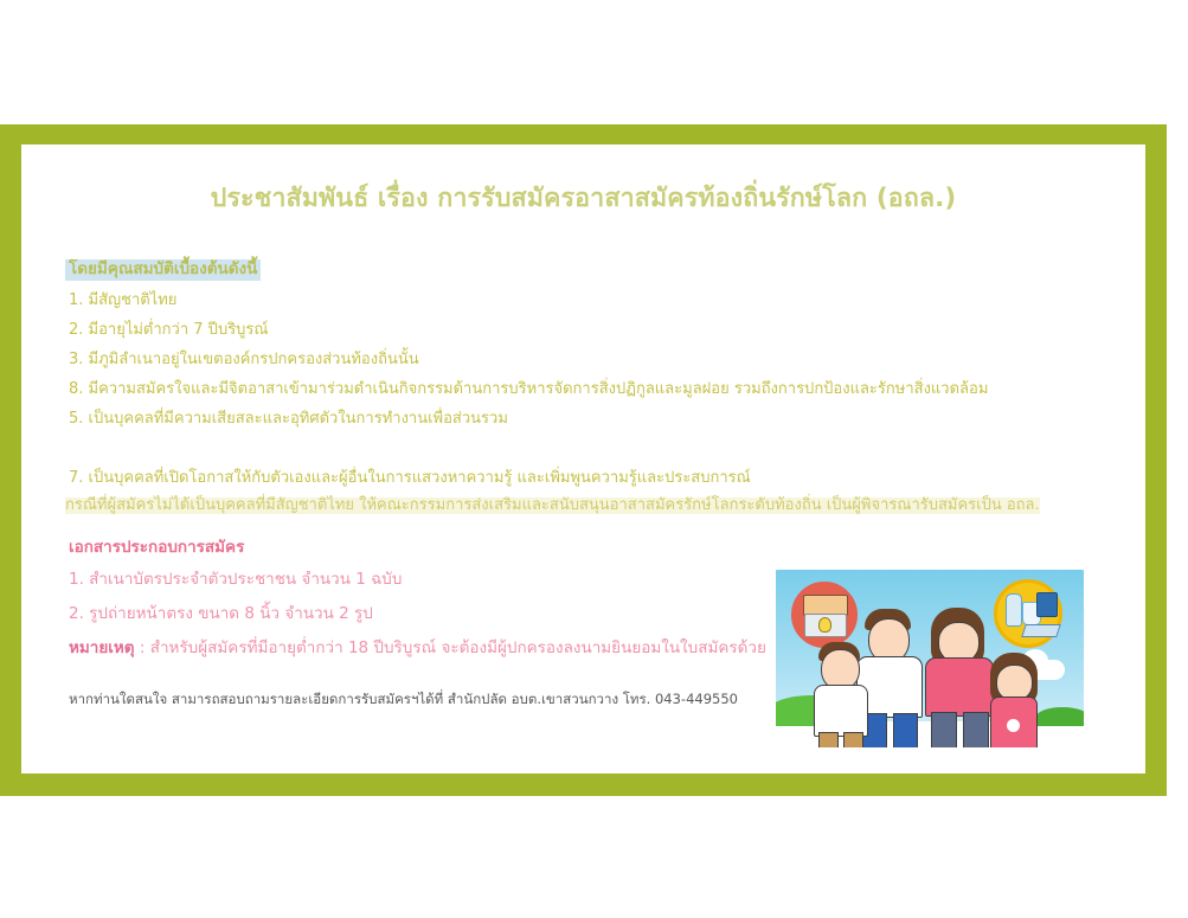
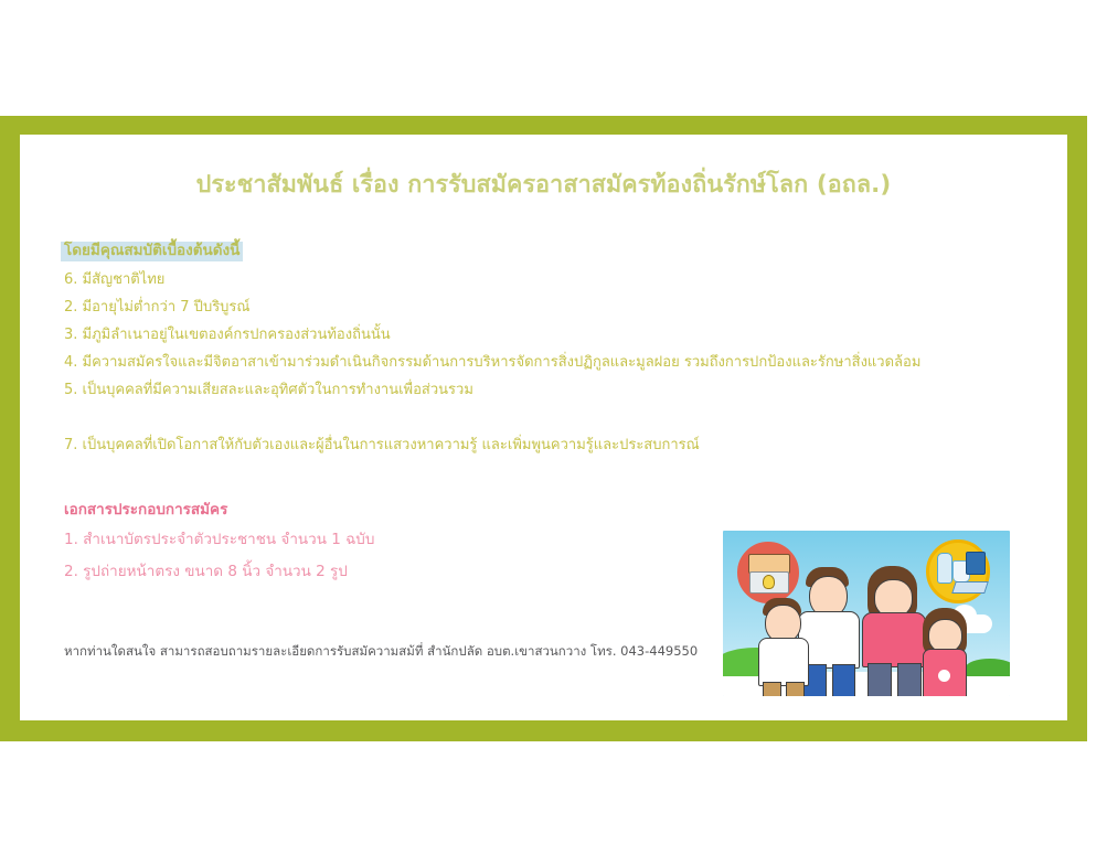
  ประชาสัมพันธ์ เรื่อง การรับสมัครอาสาสมัครท้องถิ่นรักษ์โลก (อถล.)
  โดยมีคุณสมบัติเบื้องต้นดังนี้
- 1. มีสัญชาติไทย
+ 6. มีสัญชาติไทย
  2. มีอายุไม่ต่ำกว่า 7 ปีบริบูรณ์
  3. มีภูมิลำเนาอยู่ในเขตองค์กรปกครองส่วนท้องถิ่นนั้น
- 8. มีความสมัครใจและมีจิตอาสาเข้ามาร่วมดำเนินกิจกรรมด้านการบริหารจัดการสิ่งปฏิกูลและมูลฝอย รวมถึงการปกป้องและรักษาสิ่งแวดล้อม
+ 4. มีความสมัครใจและมีจิตอาสาเข้ามาร่วมดำเนินกิจกรรมด้านการบริหารจัดการสิ่งปฏิกูลและมูลฝอย รวมถึงการปกป้องและรักษาสิ่งแวดล้อม
  5. เป็นบุคคลที่มีความเสียสละและอุทิศตัวในการทำงานเพื่อส่วนรวม
  7. เป็นบุคคลที่เปิดโอกาสให้กับตัวเองและผู้อื่นในการแสวงหาความรู้ และเพิ่มพูนความรู้และประสบการณ์
- กรณีที่ผู้สมัครไม่ได้เป็นบุคคลที่มีสัญชาติไทย ให้คณะกรรมการส่งเสริมและสนับสนุนอาสาสมัครรักษ์โลกระดับท้องถิ่น เป็นผู้พิจารณารับสมัครเป็น อถล.
  เอกสารประกอบการสมัคร
  1. สำเนาบัตรประจำตัวประชาชน จำนวน 1 ฉบับ
  2. รูปถ่ายหน้าตรง ขนาด 8 นิ้ว จำนวน 2 รูป
- หมายเหตุ : สำหรับผู้สมัครที่มีอายุต่ำกว่า 18 ปีบริบูรณ์ จะต้องมีผู้ปกครองลงนามยินยอมในใบสมัครด้วย
- หากท่านใดสนใจ สามารถสอบถามรายละเอียดการรับสมัครฯได้ที่ สำนักปลัด อบต.เขาสวนกวาง โทร. 043-449550
+ หากท่านใดสนใจ สามารถสอบถามรายละเอียดการรับสมัความสม้ที่ สำนักปลัด อบต.เขาสวนกวาง โทร. 043-449550
